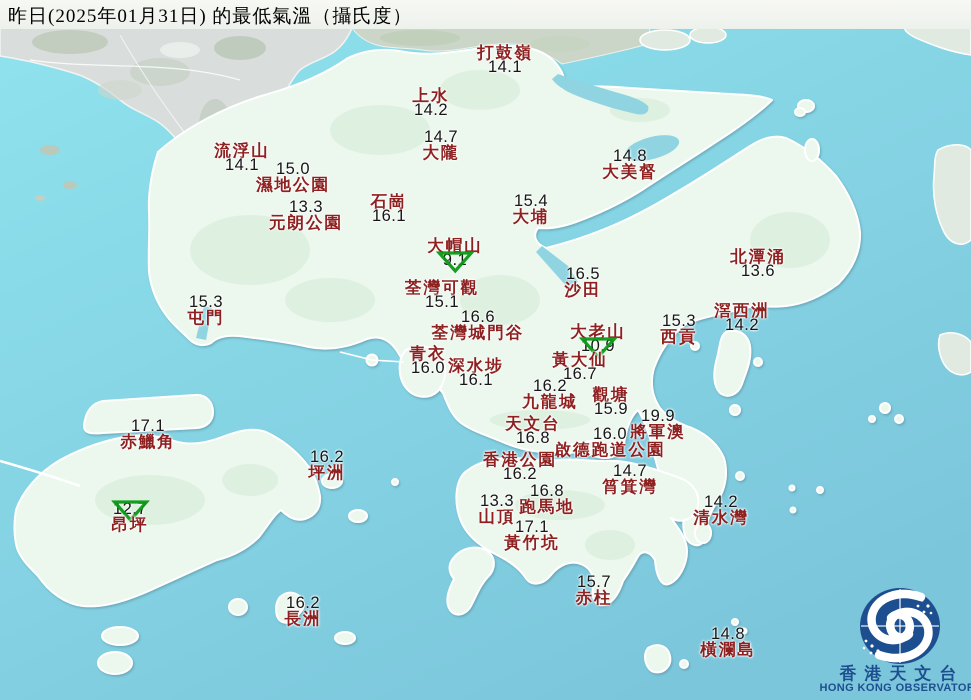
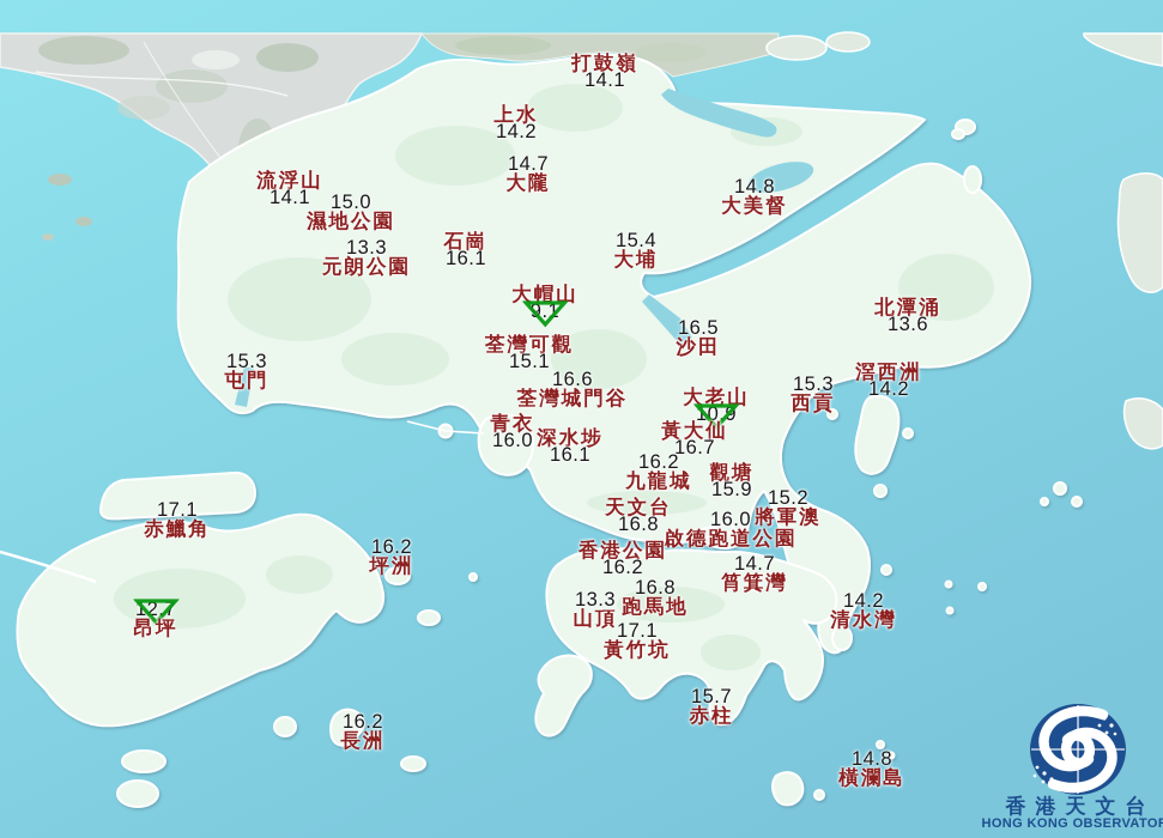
- 昨日(2025年01月31日) 的最低氣溫（攝氏度）
  打鼓嶺
  14.1
  上水
  14.2
  14.7
  大隴
  流浮山
  14.1
  15.0
  濕地公園
  13.3
  元朗公園
  石崗
  16.1
  大帽山
  9.1
  15.4
  大埔
  14.8
  大美督
  16.5
  沙田
  北潭涌
  13.6
  荃灣可觀
  15.1
  15.3
  屯門
  16.6
  荃灣城門谷
  大老山
  10.9
  15.3
  西貢
  滘西洲
  14.2
  青衣
  16.0
  黃大仙
  16.7
  深水埗
  16.1
  16.2
  九龍城
  觀塘
  15.9
- 19.9
+ 15.2
  將軍澳
  天文台
  16.8
  16.0
  啟德跑道公園
  17.1
  赤鱲角
  16.2
  坪洲
  香港公園
  16.2
  14.7
  筲箕灣
  16.8
  跑馬地
  13.3
  山頂
  12.7
  昂坪
  17.1
  黃竹坑
  14.2
  清水灣
  15.7
  赤柱
  16.2
  長洲
  14.8
  橫瀾島
  香港天文台
  HONG KONG OBSERVATO
